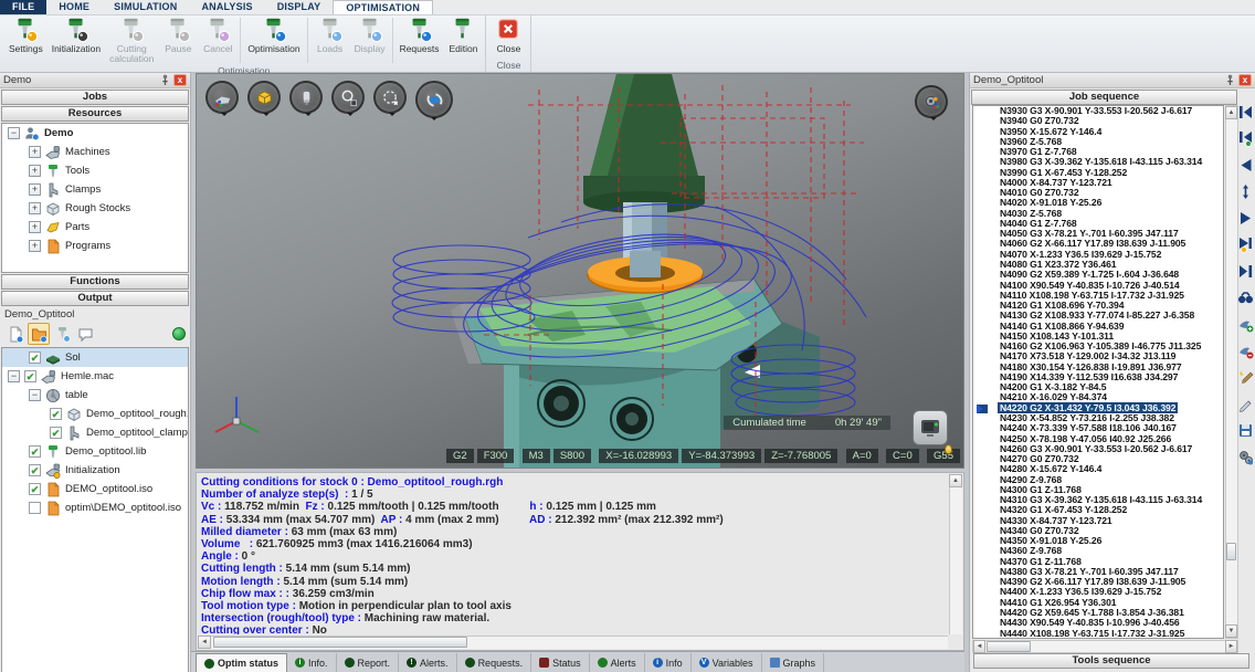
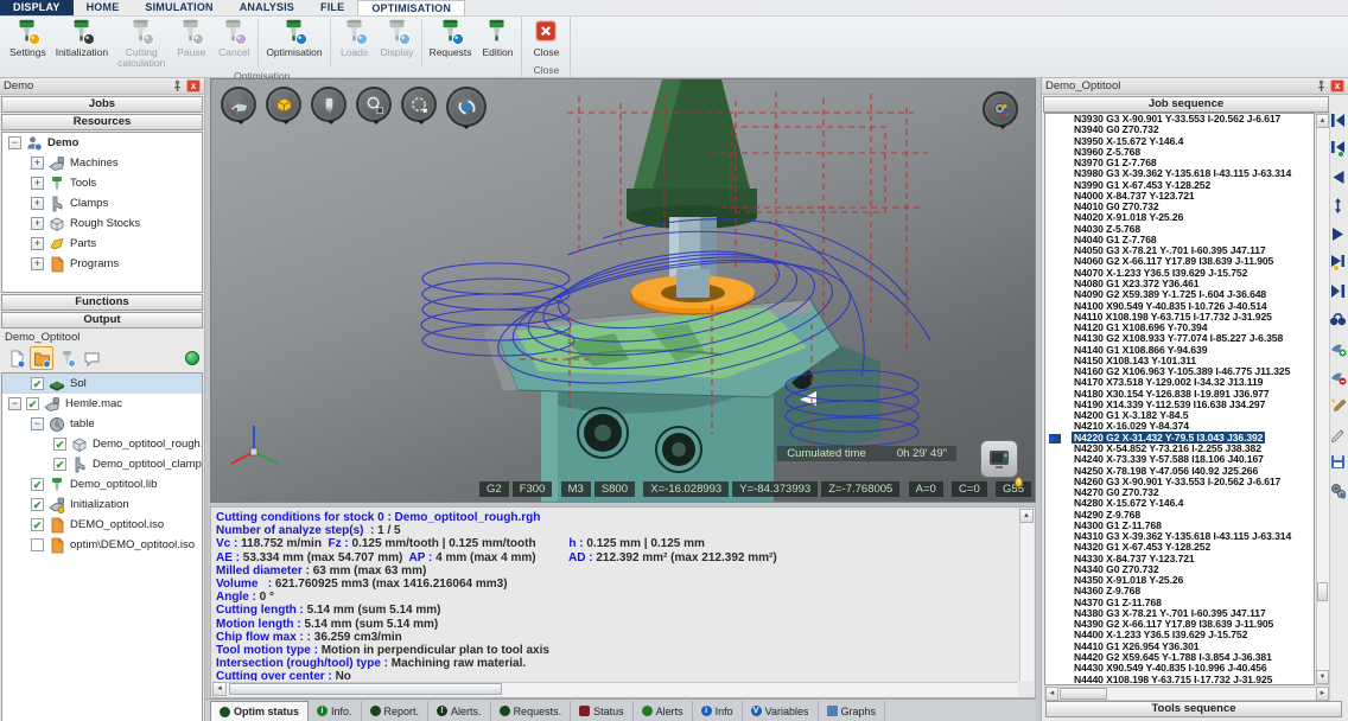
- FILE
+ DISPLAY
  HOME
  SIMULATION
  ANALYSIS
- DISPLAY
+ FILE
  OPTIMISATION
  Settings
  Initialization
  Cutting
  calculation
  Pause
  Cancel
  Optimisation
  Loads
  Display
  Requests
  Edition
  Optimisation
  Close
  Close
  Demo
  x
  Jobs
  Resources
  −
  Demo
  +
  Machines
  +
  Tools
  +
  Clamps
  +
  Rough Stocks
  +
  Parts
  +
  Programs
  Functions
  Output
  Demo_Optitool
  ✔
  Sol
  −
  ✔
  Hemle.mac
  −
  table
  ✔
  Demo_optitool_rough
  ✔
  Demo_optitool_clamp
  ✔
  Demo_optitool.lib
  ✔
  Initialization
  ✔
  DEMO_optitool.iso
  optim\DEMO_optitool.iso
  Cumulated time
  0h 29' 49"
  G2
  F300
  M3
  S800
  X=-16.028993
  Y=-84.373993
  Z=-7.768005
  A=0
  C=0
  G55
  Cutting conditions for stock 0 : Demo_optitool_rough.rgh
  Number of analyze step(s) : 1 / 5
  Vc : 118.752 m/min Fz : 0.125 mm/tooth | 0.125 mm/tooth h : 0.125 mm | 0.125 mm
- AE : 53.334 mm (max 54.707 mm) AP : 4 mm (max 2 mm) AD : 212.392 mm² (max 212.392 mm²)
+ AE : 53.334 mm (max 54.707 mm) AP : 4 mm (max 4 mm) AD : 212.392 mm² (max 212.392 mm²)
  Milled diameter : 63 mm (max 63 mm)
  Volume : 621.760925 mm3 (max 1416.216064 mm3)
  Angle : 0 °
  Cutting length : 5.14 mm (sum 5.14 mm)
  Motion length : 5.14 mm (sum 5.14 mm)
  Chip flow max : : 36.259 cm3/min
  Tool motion type : Motion in perpendicular plan to tool axis
  Intersection (rough/tool) type : Machining raw material.
  Cutting over center : No
  Optim status
  Info.
  Report.
  Alerts.
  Requests.
  Status
  Alerts
  Info
  Variables
  Graphs
  Demo_Optitool
  x
  Job sequence
  N3930 G3 X-90.901 Y-33.553 I-20.562 J-6.617
  N3940 G0 Z70.732
  N3950 X-15.672 Y-146.4
  N3960 Z-5.768
  N3970 G1 Z-7.768
  N3980 G3 X-39.362 Y-135.618 I-43.115 J-63.314
  N3990 G1 X-67.453 Y-128.252
  N4000 X-84.737 Y-123.721
  N4010 G0 Z70.732
  N4020 X-91.018 Y-25.26
  N4030 Z-5.768
  N4040 G1 Z-7.768
  N4050 G3 X-78.21 Y-.701 I-60.395 J47.117
  N4060 G2 X-66.117 Y17.89 I38.639 J-11.905
  N4070 X-1.233 Y36.5 I39.629 J-15.752
  N4080 G1 X23.372 Y36.461
  N4090 G2 X59.389 Y-1.725 I-.604 J-36.648
  N4100 X90.549 Y-40.835 I-10.726 J-40.514
  N4110 X108.198 Y-63.715 I-17.732 J-31.925
  N4120 G1 X108.696 Y-70.394
  N4130 G2 X108.933 Y-77.074 I-85.227 J-6.358
  N4140 G1 X108.866 Y-94.639
  N4150 X108.143 Y-101.311
  N4160 G2 X106.963 Y-105.389 I-46.775 J11.325
  N4170 X73.518 Y-129.002 I-34.32 J13.119
  N4180 X30.154 Y-126.838 I-19.891 J36.977
  N4190 X14.339 Y-112.539 I16.638 J34.297
  N4200 G1 X-3.182 Y-84.5
  N4210 X-16.029 Y-84.374
  N4220 G2 X-31.432 Y-79.5 I3.043 J36.392
  N4230 X-54.852 Y-73.216 I-2.255 J38.382
  N4240 X-73.339 Y-57.588 I18.106 J40.167
  N4250 X-78.198 Y-47.056 I40.92 J25.266
  N4260 G3 X-90.901 Y-33.553 I-20.562 J-6.617
  N4270 G0 Z70.732
  N4280 X-15.672 Y-146.4
  N4290 Z-9.768
  N4300 G1 Z-11.768
  N4310 G3 X-39.362 Y-135.618 I-43.115 J-63.314
  N4320 G1 X-67.453 Y-128.252
  N4330 X-84.737 Y-123.721
  N4340 G0 Z70.732
  N4350 X-91.018 Y-25.26
  N4360 Z-9.768
  N4370 G1 Z-11.768
  N4380 G3 X-78.21 Y-.701 I-60.395 J47.117
  N4390 G2 X-66.117 Y17.89 I38.639 J-11.905
  N4400 X-1.233 Y36.5 I39.629 J-15.752
  N4410 G1 X26.954 Y36.301
  N4420 G2 X59.645 Y-1.788 I-3.854 J-36.381
  N4430 X90.549 Y-40.835 I-10.996 J-40.456
  N4440 X108.198 Y-63.715 I-17.732 J-31.925
  Tools sequence
